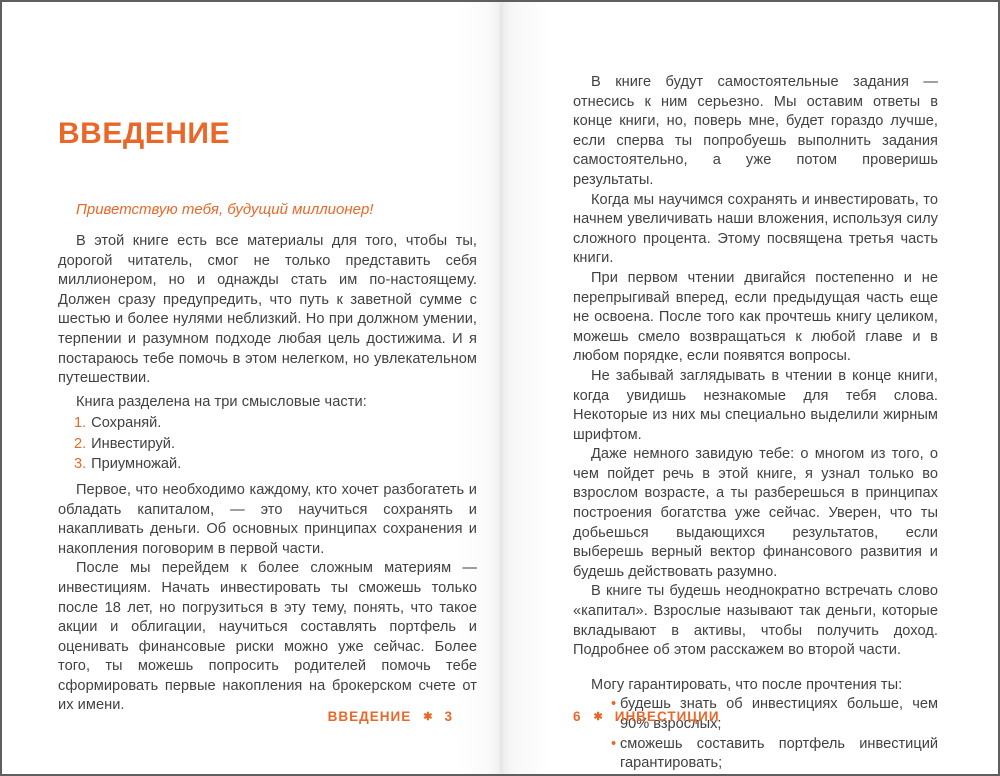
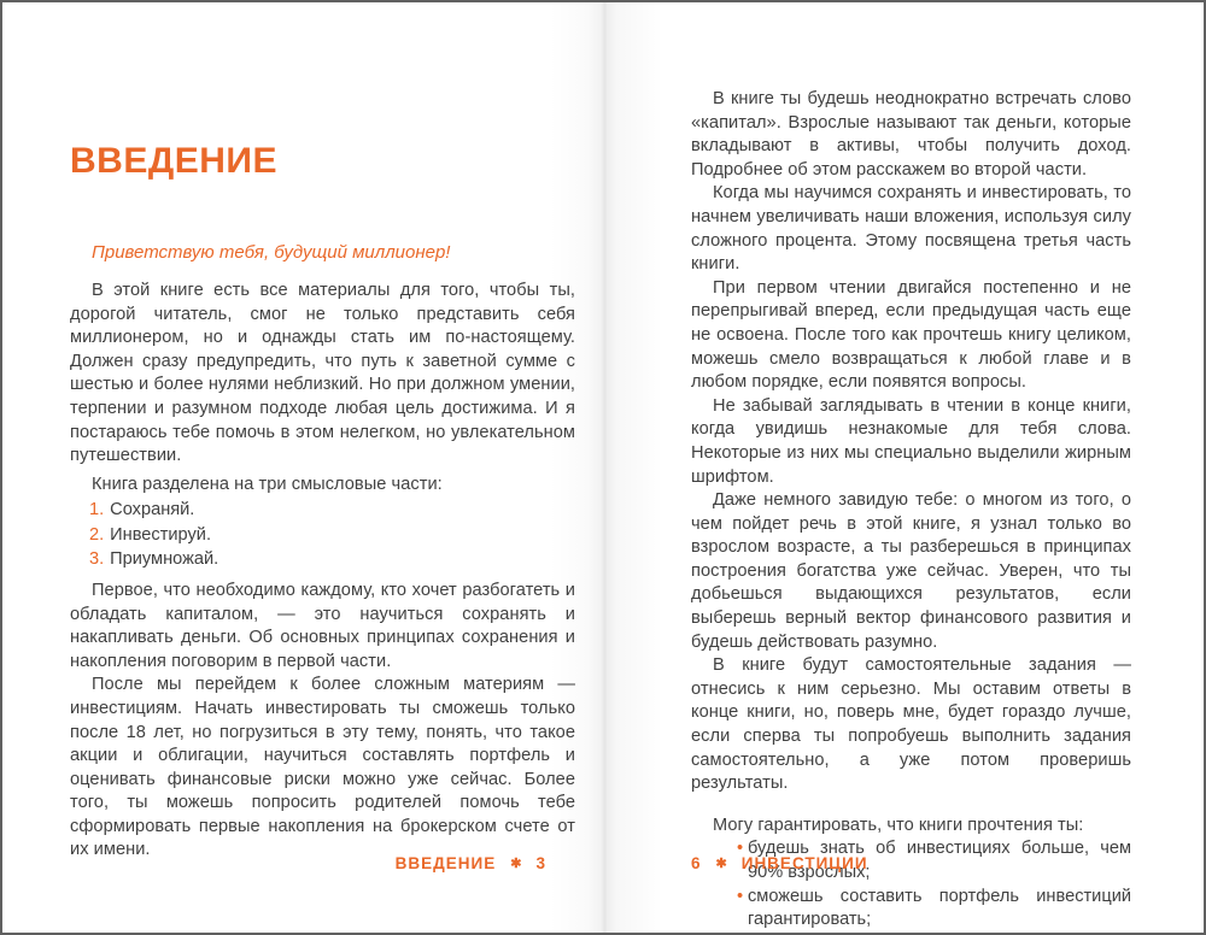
  ВВЕДЕНИЕ
  Приветствую тебя, будущий миллионер!
  В этой книге есть все материалы для того, чтобы дорогой читатель, смог не только представить с миллионером, но и однажды стать им по-настояще Должен сразу предупредить, что путь к заветной сумм шестью и более нулями неблизкий. Но при должном умен терпении и разумном подходе любая цель достижима. постараюсь тебе помочь в этом нелегком, но увлекатель путешествии.
  Книга разделена на три смысловые части:
  1. Сохраняй.
  2. Инвестируй.
  3. Приумножай.
  Первое, что необходимо каждому, кто хочет разбогате обладать капиталом, — это научиться сохранять накапливать деньги. Об основных принципах сохранени накопления поговорим в первой части.
  После мы перейдем к более сложным материям инвестициям. Начать инвестировать ты сможешь тол после 18 лет, но погрузиться в эту тему, понять, что та акции и облигации, научиться составлять портфель оценивать финансовые риски можно уже сейчас. Бо того, ты можешь попросить родителей помочь т сформировать первые накопления на брокерском счете их имени.
  ВВЕДЕНИЕ
  ✱
  3
- В книге будут самостоятельные задания — отнесись к ним серьезно. Мы оставим ответы в конце книги, но, поверь мне, будет гораздо лучше, если сперва ты попробуешь выполнить задания самостоятельно, а уже потом проверишь результаты.
+ В книге ты будешь неоднократно встречать слово «капитал». Взрослые называют так деньги, которые вкладывают в активы, чтобы получить доход. Подробнее об этом расскажем во второй части.
  Когда мы научимся сохранять и инвестировать, то начнем увеличивать наши вложения, используя силу сложного процента. Этому посвящена третья часть книги.
  При первом чтении двигайся постепенно и не перепрыгивай вперед, если предыдущая часть еще не освоена. После того как прочтешь книгу целиком, можешь смело возвращаться к любой главе и в любом порядке, если появятся вопросы.
  Не забывай заглядывать в чтении в конце книги, когда увидишь незнакомые для тебя слова. Некоторые из них мы специально выделили жирным шрифтом.
  Даже немного завидую тебе: о многом из того, о чем пойдет речь в этой книге, я узнал только во взрослом возрасте, а ты разберешься в принципах построения богатства уже сейчас. Уверен, что ты добьешься выдающихся результатов, если выберешь верный вектор финансового развития и будешь действовать разумно.
- В книге ты будешь неоднократно встречать слово «капитал». Взрослые называют так деньги, которые вкладывают в активы, чтобы получить доход. Подробнее об этом расскажем во второй части.
+ В книге будут самостоятельные задания — отнесись к ним серьезно. Мы оставим ответы в конце книги, но, поверь мне, будет гораздо лучше, если сперва ты попробуешь выполнить задания самостоятельно, а уже потом проверишь результаты.
- Могу гарантировать, что после прочтения ты:
+ Могу гарантировать, что книги прочтения ты:
  •
  будешь знать об инвестициях больше, чем 90% взрослых;
  •
  сможешь составить портфель инвестиций гарантировать;
  6
  ✱
  ИНВЕСТИЦИИ
